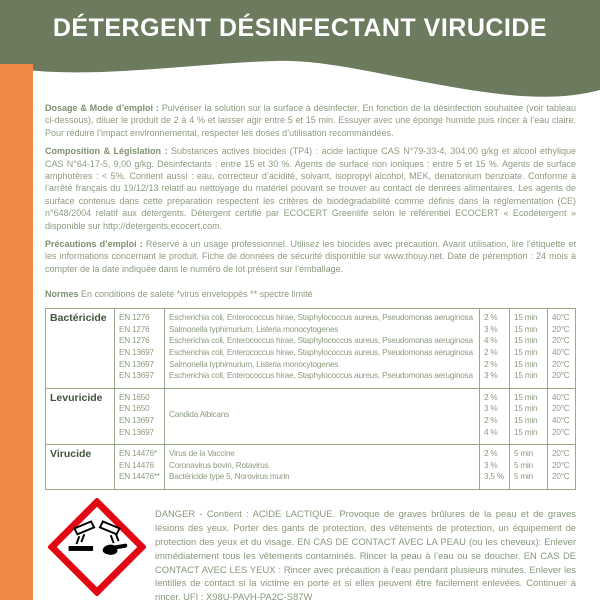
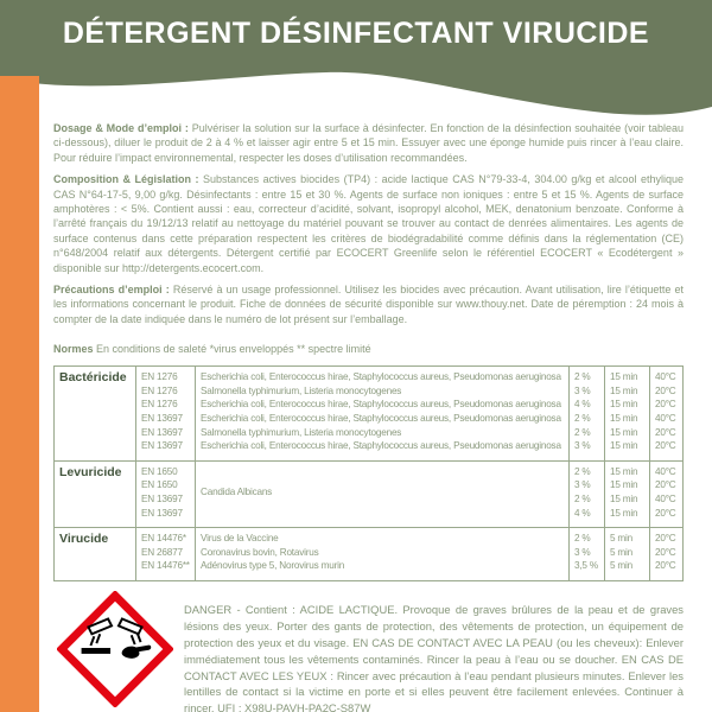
  DÉTERGENT DÉSINFECTANT VIRUCIDE
  Dosage & Mode d’emploi : Pulvériser la solution sur la surface à désinfecter. En fonction de la désinfection souhaitée (voir tableau ci-dessous), diluer le produit de 2 à 4 % et laisser agir entre 5 et 15 min. Essuyer avec une éponge humide puis rincer à l’eau claire. Pour réduire l’impact environnemental, respecter les doses d’utilisation recommandées.
  Composition & Législation : Substances actives biocides (TP4) : acide lactique CAS N°79-33-4, 304.00 g/kg et alcool ethylique CAS N°64-17-5, 9,00 g/kg. Désinfectants : entre 15 et 30 %. Agents de surface non ioniques : entre 5 et 15 %. Agents de surface amphotères : < 5%. Contient aussi : eau, correcteur d’acidité, solvant, isopropyl alcohol, MEK, denatonium benzoate. Conforme à l’arrêté français du 19/12/13 relatif au nettoyage du matériel pouvant se trouver au contact de denrées alimentaires. Les agents de surface contenus dans cette préparation respectent les critères de biodégradabilité comme définis dans la réglementation (CE) n°648/2004 relatif aux détergents. Détergent certifié par ECOCERT Greenlife selon le référentiel ECOCERT « Ecodétergent » disponible sur http://detergents.ecocert.com.
  Précautions d’emploi : Réservé à un usage professionnel. Utilisez les biocides avec précaution. Avant utilisation, lire l’étiquette et les informations concernant le produit. Fiche de données de sécurité disponible sur www.thouy.net. Date de péremption : 24 mois à compter de la date indiquée dans le numéro de lot présent sur l’emballage.
  Normes En conditions de saleté *virus enveloppés ** spectre limité
  Bactéricide
  EN 1276
  EN 1276
  EN 1276
  EN 13697
  EN 13697
  EN 13697
  Escherichia coli, Enterococcus hirae, Staphylococcus aureus, Pseudomonas aeruginosa
  Salmonella typhimurium, Listeria monocytogenes
  Escherichia coli, Enterococcus hirae, Staphylococcus aureus, Pseudomonas aeruginosa
  Escherichia coli, Enterococcus hirae, Staphylococcus aureus, Pseudomonas aeruginosa
  Salmonella typhimurium, Listeria monocytogenes
  Escherichia coli, Enterococcus hirae, Staphylococcus aureus, Pseudomonas aeruginosa
  2 %
  3 %
  4 %
  2 %
  2 %
  3 %
  15 min
  15 min
  15 min
  15 min
  15 min
  15 min
  40°C
  20°C
  20°C
  40°C
  20°C
  20°C
  Levuricide
  EN 1650
  EN 1650
  EN 13697
  EN 13697
  Candida Albicans
  2 %
  3 %
  2 %
  4 %
  15 min
  15 min
  15 min
  15 min
  40°C
  20°C
  40°C
  20°C
  Virucide
  EN 14476*
- EN 14476
+ EN 26877
  EN 14476**
  Virus de la Vaccine
  Coronavirus bovin, Rotavirus
- Bactéricide type 5, Norovirus murin
+ Adénovirus type 5, Norovirus murin
  2 %
  3 %
  3,5 %
  5 min
  5 min
  5 min
  20°C
  20°C
  20°C
  DANGER - Contient : ACIDE LACTIQUE. Provoque de graves brûlures de la peau et de graves lésions des yeux. Porter des gants de protection, des vêtements de protection, un équipement de protection des yeux et du visage. EN CAS DE CONTACT AVEC LA PEAU (ou les cheveux): Enlever immédiatement tous les vêtements contaminés. Rincer la peau à l’eau ou se doucher. EN CAS DE CONTACT AVEC LES YEUX : Rincer avec précaution à l’eau pendant plusieurs minutes. Enlever les lentilles de contact si la victime en porte et si elles peuvent être facilement enlevées. Continuer à rincer. UFI : X98U-PAVH-PA2C-S87W
